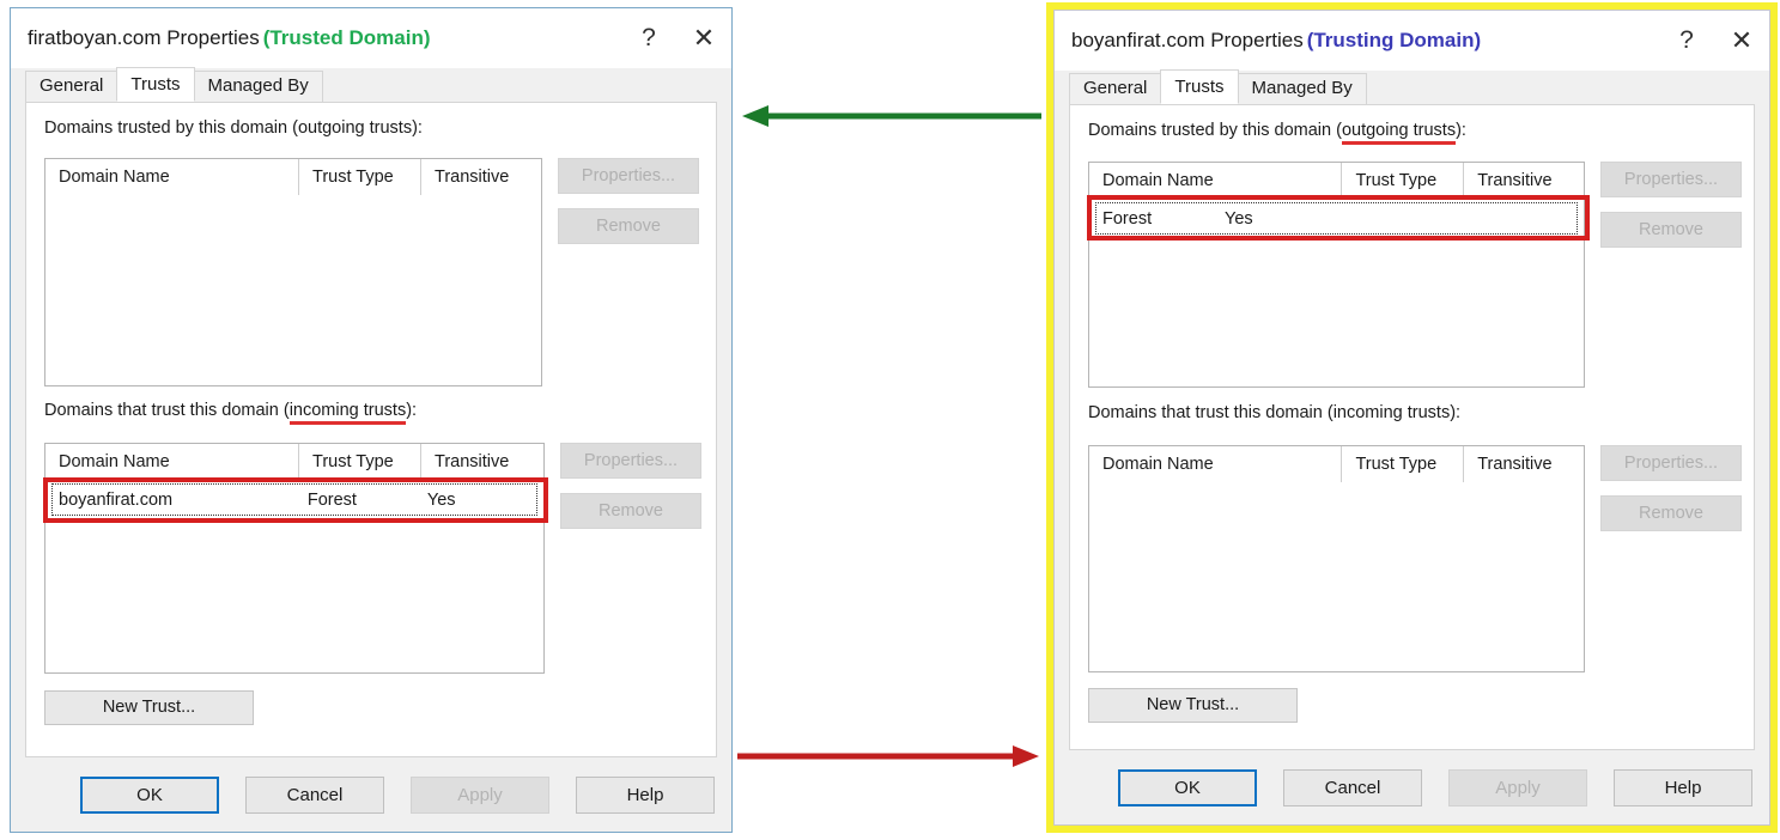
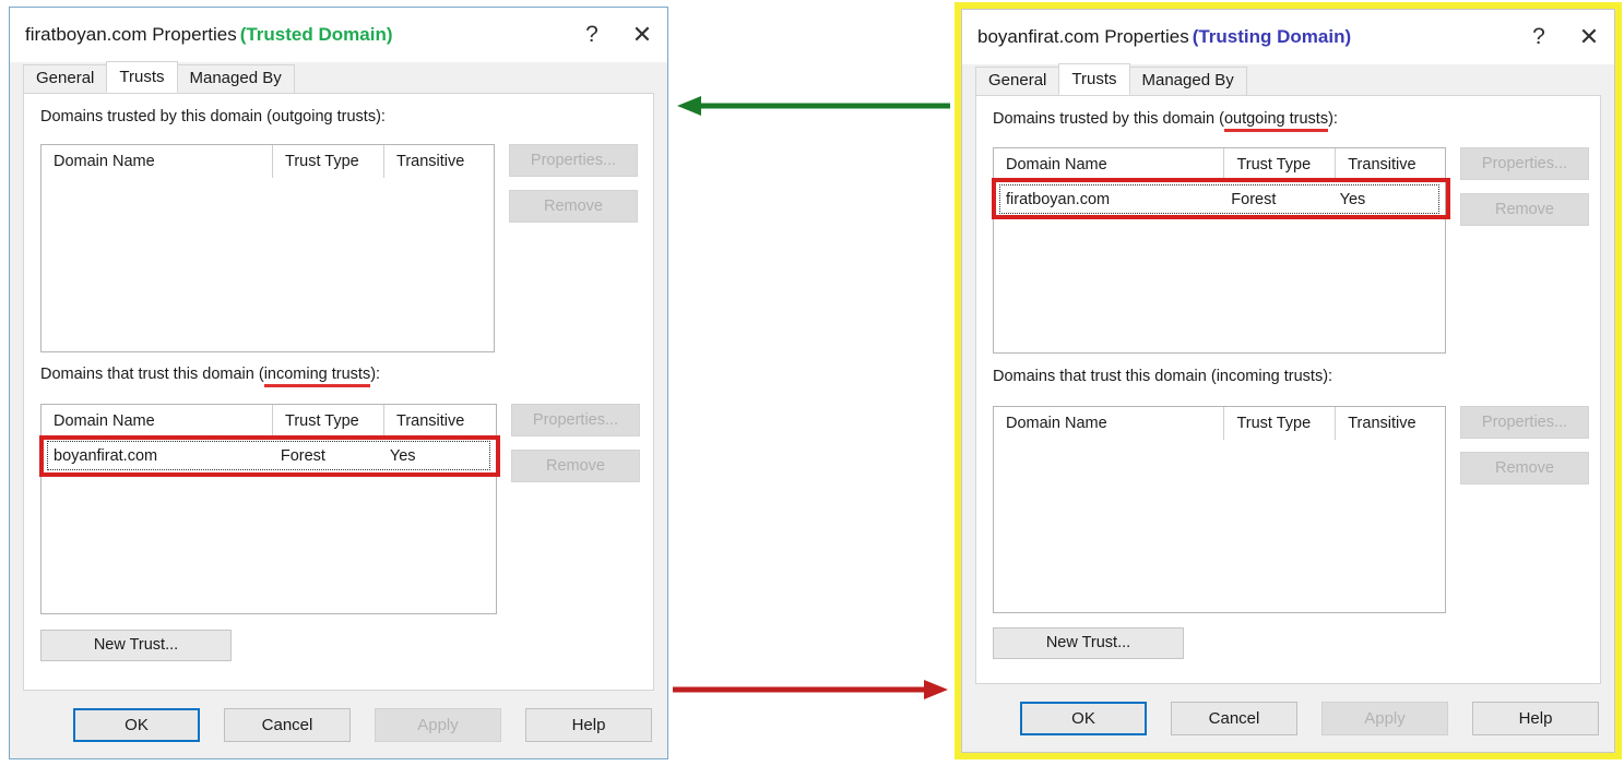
  firatboyan.com Properties
  (Trusted Domain)
  ?
  ✕
  General
  Trusts
  Managed By
  Domains trusted by this domain (outgoing trusts):
  Domain Name
  Trust Type
  Transitive
  Properties...
  Remove
  Domains that trust this domain (incoming trusts):
  Domain Name
  Trust Type
  Transitive
  boyanfirat.com
  Forest
  Yes
  Properties...
  Remove
  New Trust...
  OK
  Cancel
  Apply
  Help
  boyanfirat.com Properties
  (Trusting Domain)
  ?
  ✕
  General
  Trusts
  Managed By
  Domains trusted by this domain (outgoing trusts):
  Domain Name
  Trust Type
  Transitive
+ firatboyan.com
  Forest
  Yes
  Properties...
  Remove
  Domains that trust this domain (incoming trusts):
  Domain Name
  Trust Type
  Transitive
  Properties...
  Remove
  New Trust...
  OK
  Cancel
  Apply
  Help
